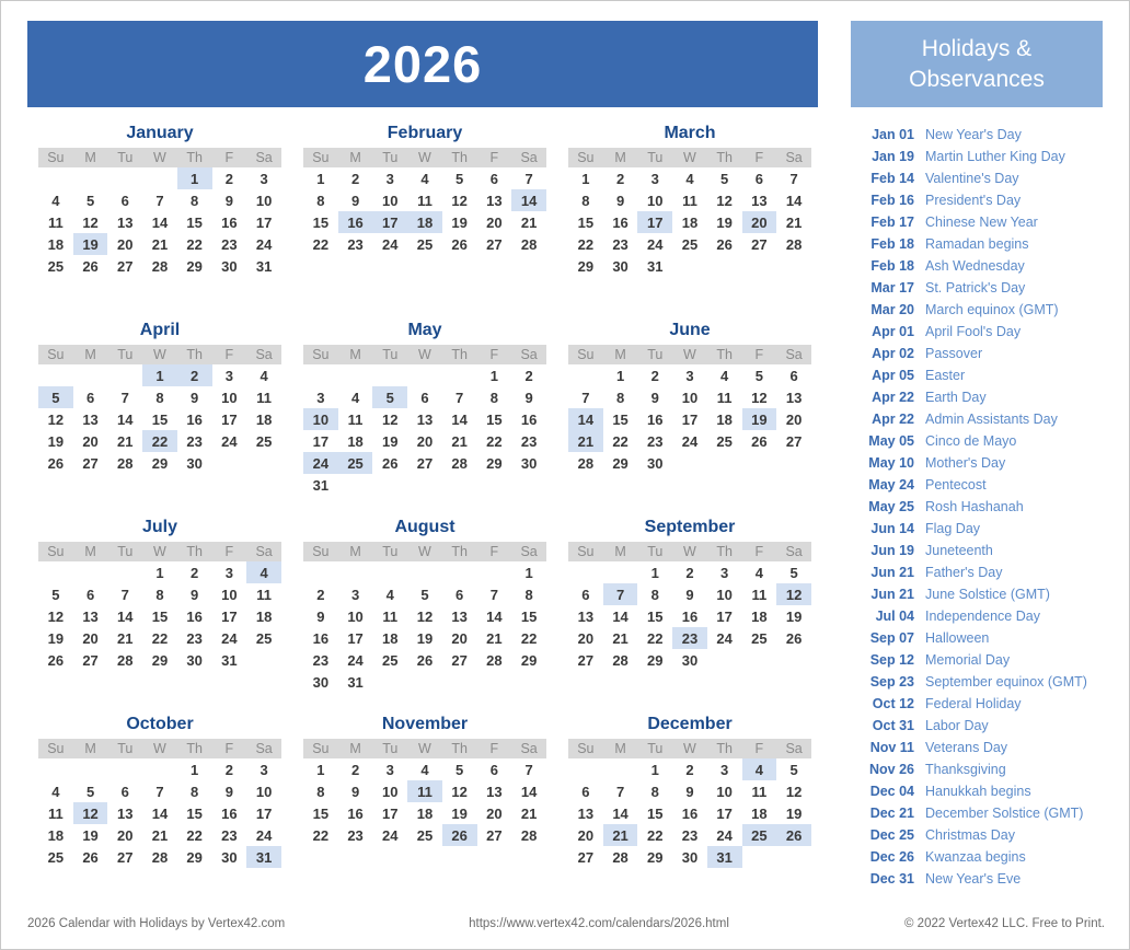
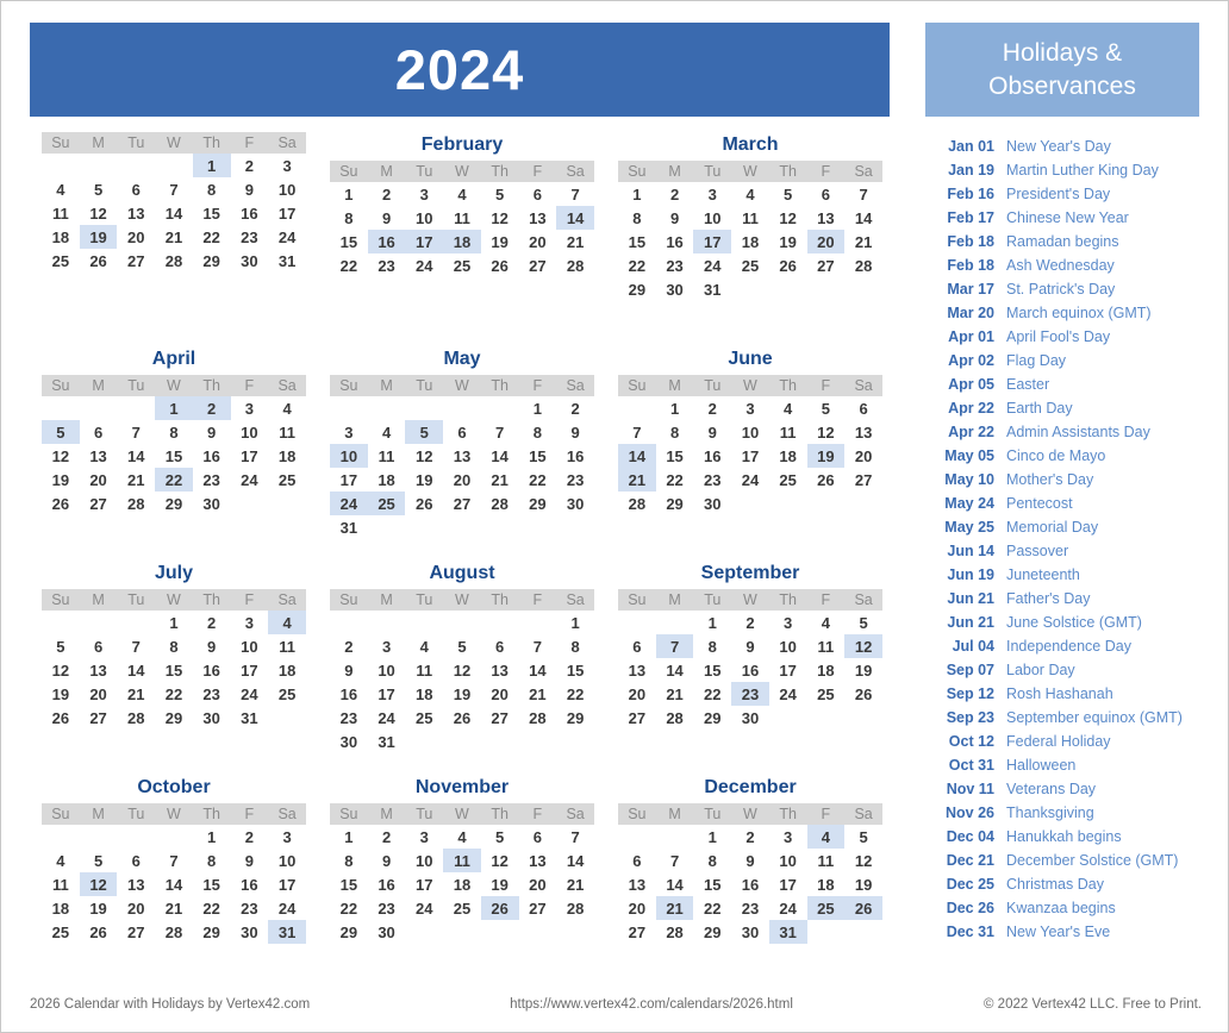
- 2026
+ 2024
  Holidays &
  Observances
- January
  Su	M	Tu	W	Th	F	Sa
  				1	2	3
  4	5	6	7	8	9	10
  11	12	13	14	15	16	17
  18	19	20	21	22	23	24
  25	26	27	28	29	30	31
  February
  Su	M	Tu	W	Th	F	Sa
  1	2	3	4	5	6	7
  8	9	10	11	12	13	14
  15	16	17	18	19	20	21
  22	23	24	25	26	27	28
  March
  Su	M	Tu	W	Th	F	Sa
  1	2	3	4	5	6	7
  8	9	10	11	12	13	14
  15	16	17	18	19	20	21
  22	23	24	25	26	27	28
  29	30	31
  April
  Su	M	Tu	W	Th	F	Sa
  			1	2	3	4
  5	6	7	8	9	10	11
  12	13	14	15	16	17	18
  19	20	21	22	23	24	25
  26	27	28	29	30
  May
  Su	M	Tu	W	Th	F	Sa
  					1	2
  3	4	5	6	7	8	9
  10	11	12	13	14	15	16
  17	18	19	20	21	22	23
  24	25	26	27	28	29	30
  31
  June
  Su	M	Tu	W	Th	F	Sa
  	1	2	3	4	5	6
  7	8	9	10	11	12	13
  14	15	16	17	18	19	20
  21	22	23	24	25	26	27
  28	29	30
  July
  Su	M	Tu	W	Th	F	Sa
  			1	2	3	4
  5	6	7	8	9	10	11
  12	13	14	15	16	17	18
  19	20	21	22	23	24	25
  26	27	28	29	30	31
  August
  Su	M	Tu	W	Th	F	Sa
  						1
  2	3	4	5	6	7	8
  9	10	11	12	13	14	15
  16	17	18	19	20	21	22
  23	24	25	26	27	28	29
  30	31
  September
  Su	M	Tu	W	Th	F	Sa
  		1	2	3	4	5
  6	7	8	9	10	11	12
  13	14	15	16	17	18	19
  20	21	22	23	24	25	26
  27	28	29	30
  October
  Su	M	Tu	W	Th	F	Sa
  				1	2	3
  4	5	6	7	8	9	10
  11	12	13	14	15	16	17
  18	19	20	21	22	23	24
  25	26	27	28	29	30	31
  November
  Su	M	Tu	W	Th	F	Sa
  1	2	3	4	5	6	7
  8	9	10	11	12	13	14
  15	16	17	18	19	20	21
  22	23	24	25	26	27	28
+ 29	30
  December
  Su	M	Tu	W	Th	F	Sa
  		1	2	3	4	5
  6	7	8	9	10	11	12
  13	14	15	16	17	18	19
  20	21	22	23	24	25	26
  27	28	29	30	31
  Jan 01
  New Year's Day
  Jan 19
  Martin Luther King Day
- Feb 14
- Valentine's Day
  Feb 16
  President's Day
  Feb 17
  Chinese New Year
  Feb 18
  Ramadan begins
  Feb 18
  Ash Wednesday
  Mar 17
  St. Patrick's Day
  Mar 20
  March equinox (GMT)
  Apr 01
  April Fool's Day
  Apr 02
- Passover
+ Flag Day
  Apr 05
  Easter
  Apr 22
  Earth Day
  Apr 22
  Admin Assistants Day
  May 05
  Cinco de Mayo
  May 10
  Mother's Day
  May 24
  Pentecost
  May 25
- Rosh Hashanah
+ Memorial Day
  Jun 14
- Flag Day
+ Passover
  Jun 19
  Juneteenth
  Jun 21
  Father's Day
  Jun 21
  June Solstice (GMT)
  Jul 04
  Independence Day
  Sep 07
- Halloween
+ Labor Day
  Sep 12
- Memorial Day
+ Rosh Hashanah
  Sep 23
  September equinox (GMT)
  Oct 12
  Federal Holiday
  Oct 31
- Labor Day
+ Halloween
  Nov 11
  Veterans Day
  Nov 26
  Thanksgiving
  Dec 04
  Hanukkah begins
  Dec 21
  December Solstice (GMT)
  Dec 25
  Christmas Day
  Dec 26
  Kwanzaa begins
  Dec 31
  New Year's Eve
  2026 Calendar with Holidays by Vertex42.com
  https://www.vertex42.com/calendars/2026.html
  © 2022 Vertex42 LLC. Free to Print.
